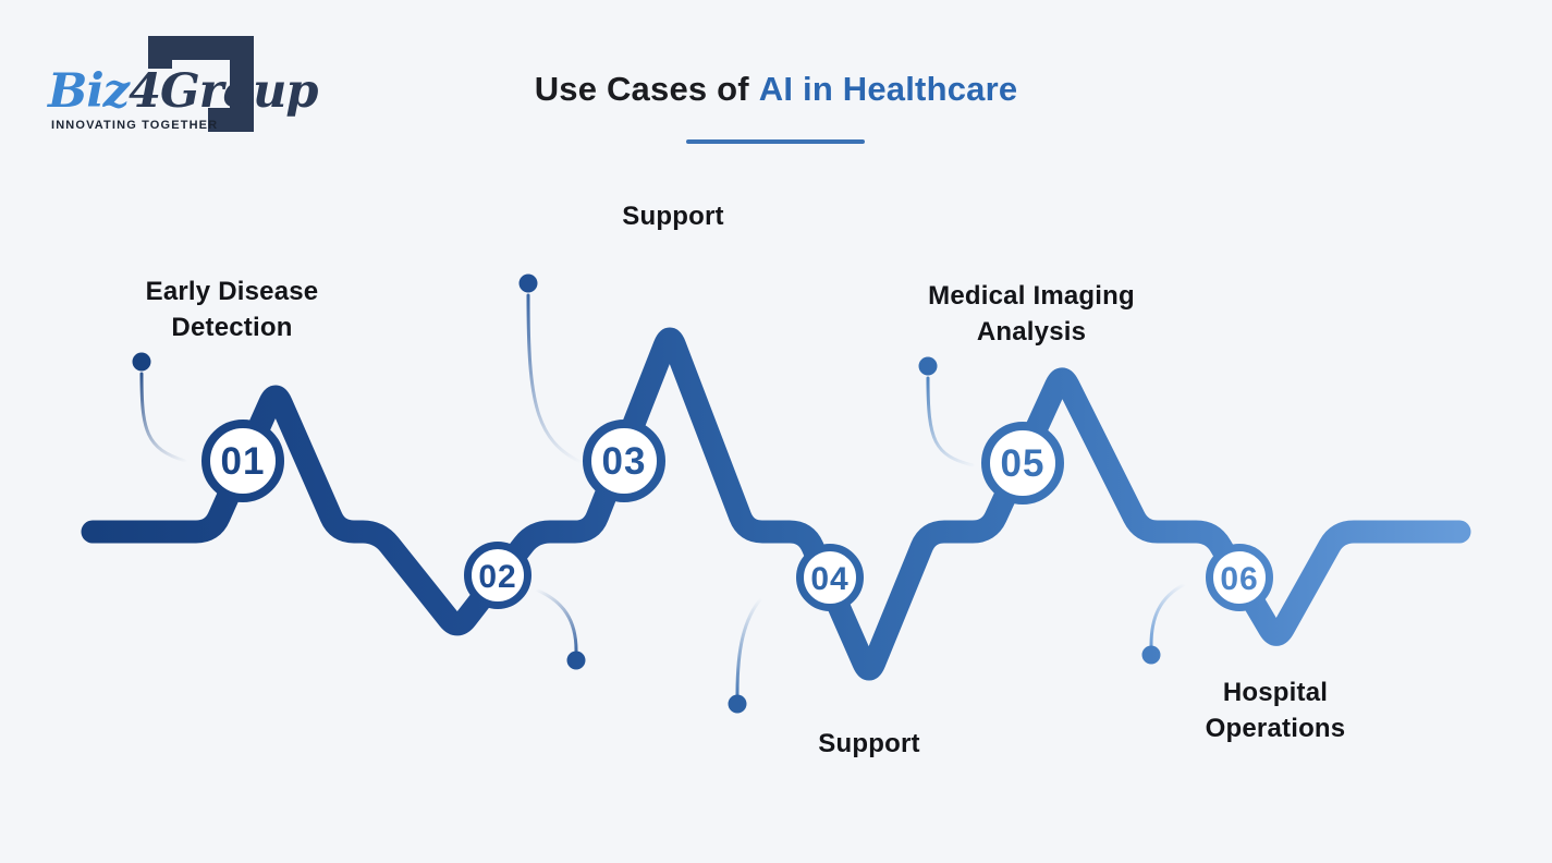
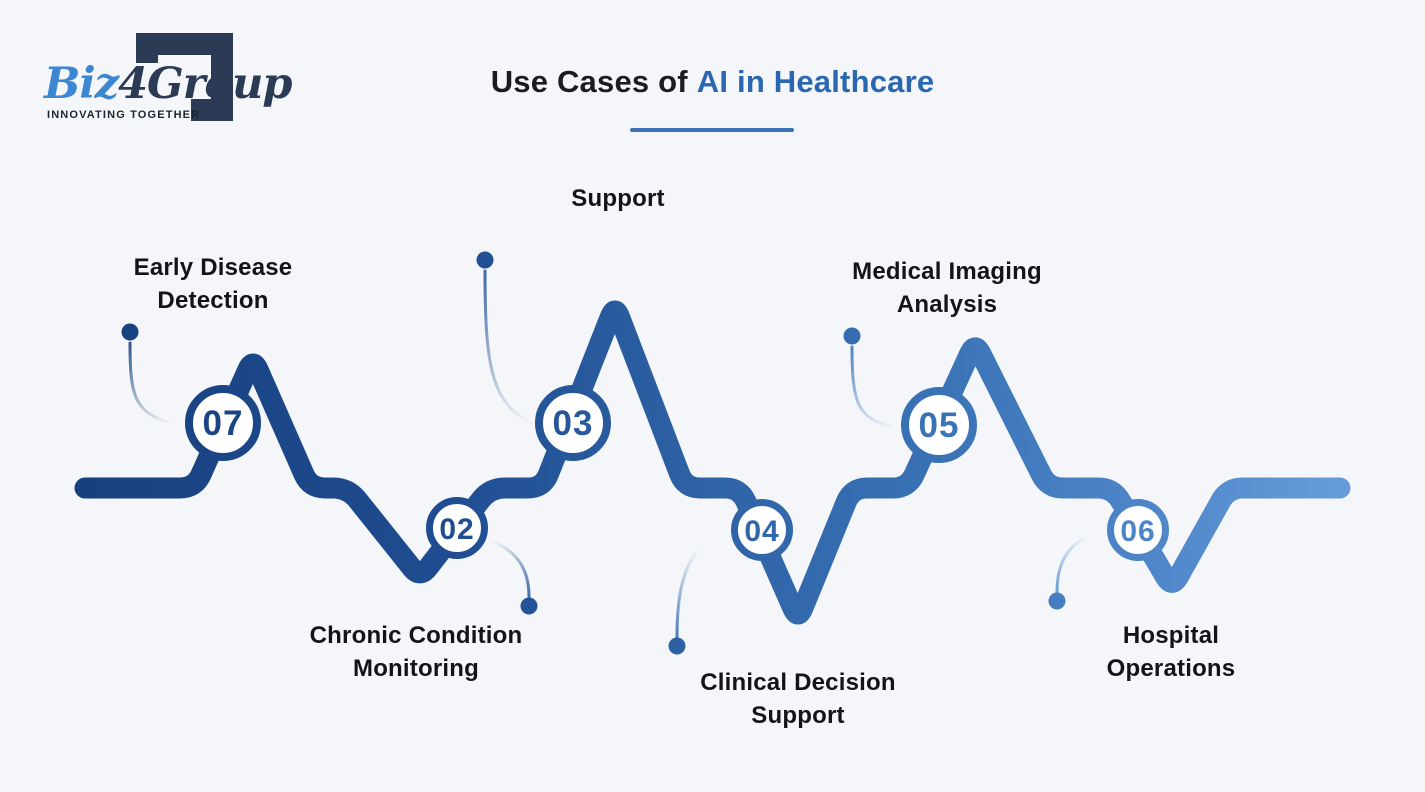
  Biz4Group
  INNOVATING TOGETHER
  Use Cases of AI in Healthcare
- 01
+ 07
  02
  03
  04
  05
  06
  Early Disease
  Detection
+ Chronic Condition
+ Monitoring
  Support
+ Clinical Decision
  Support
  Medical Imaging
  Analysis
  Hospital
  Operations
